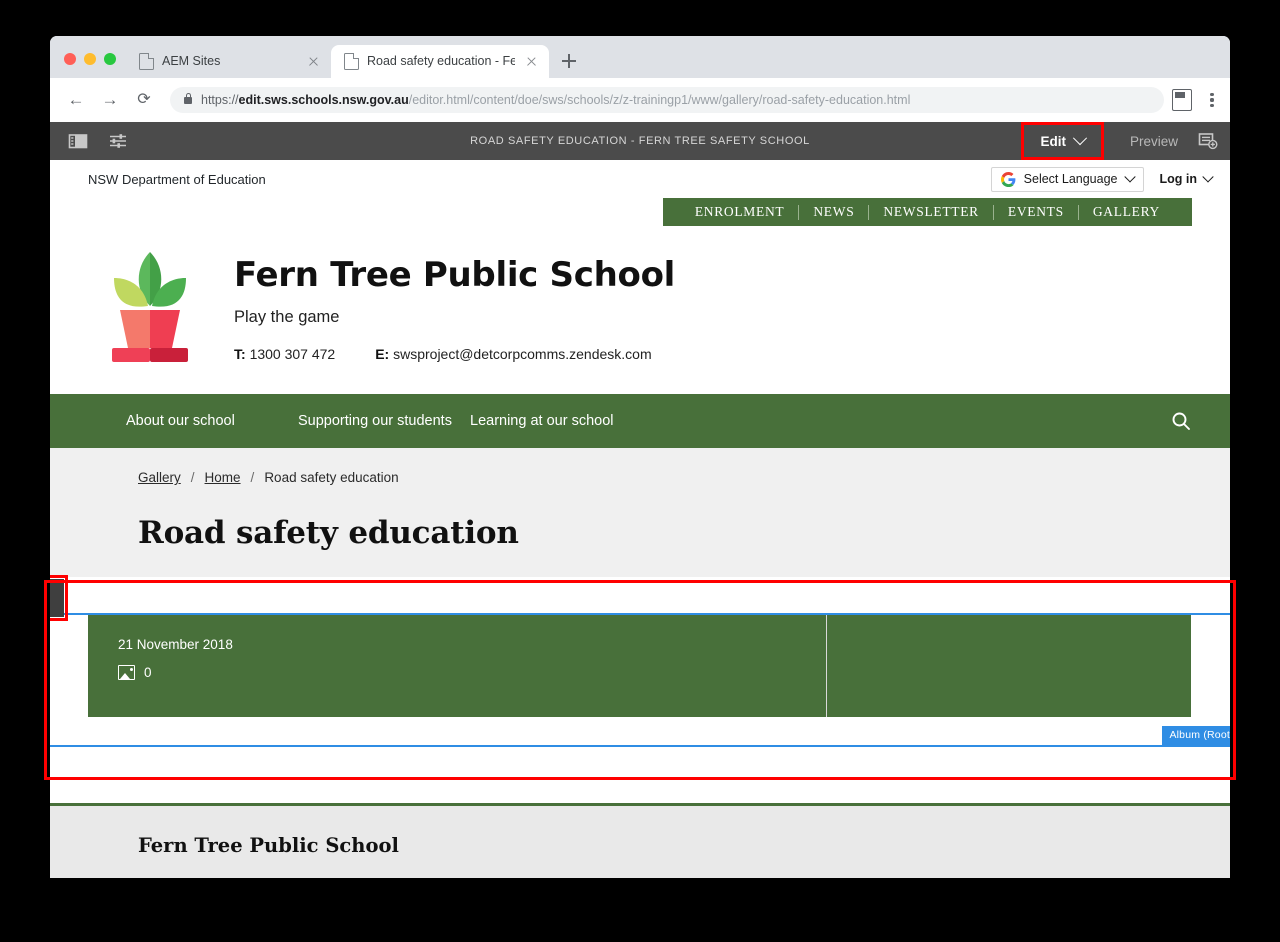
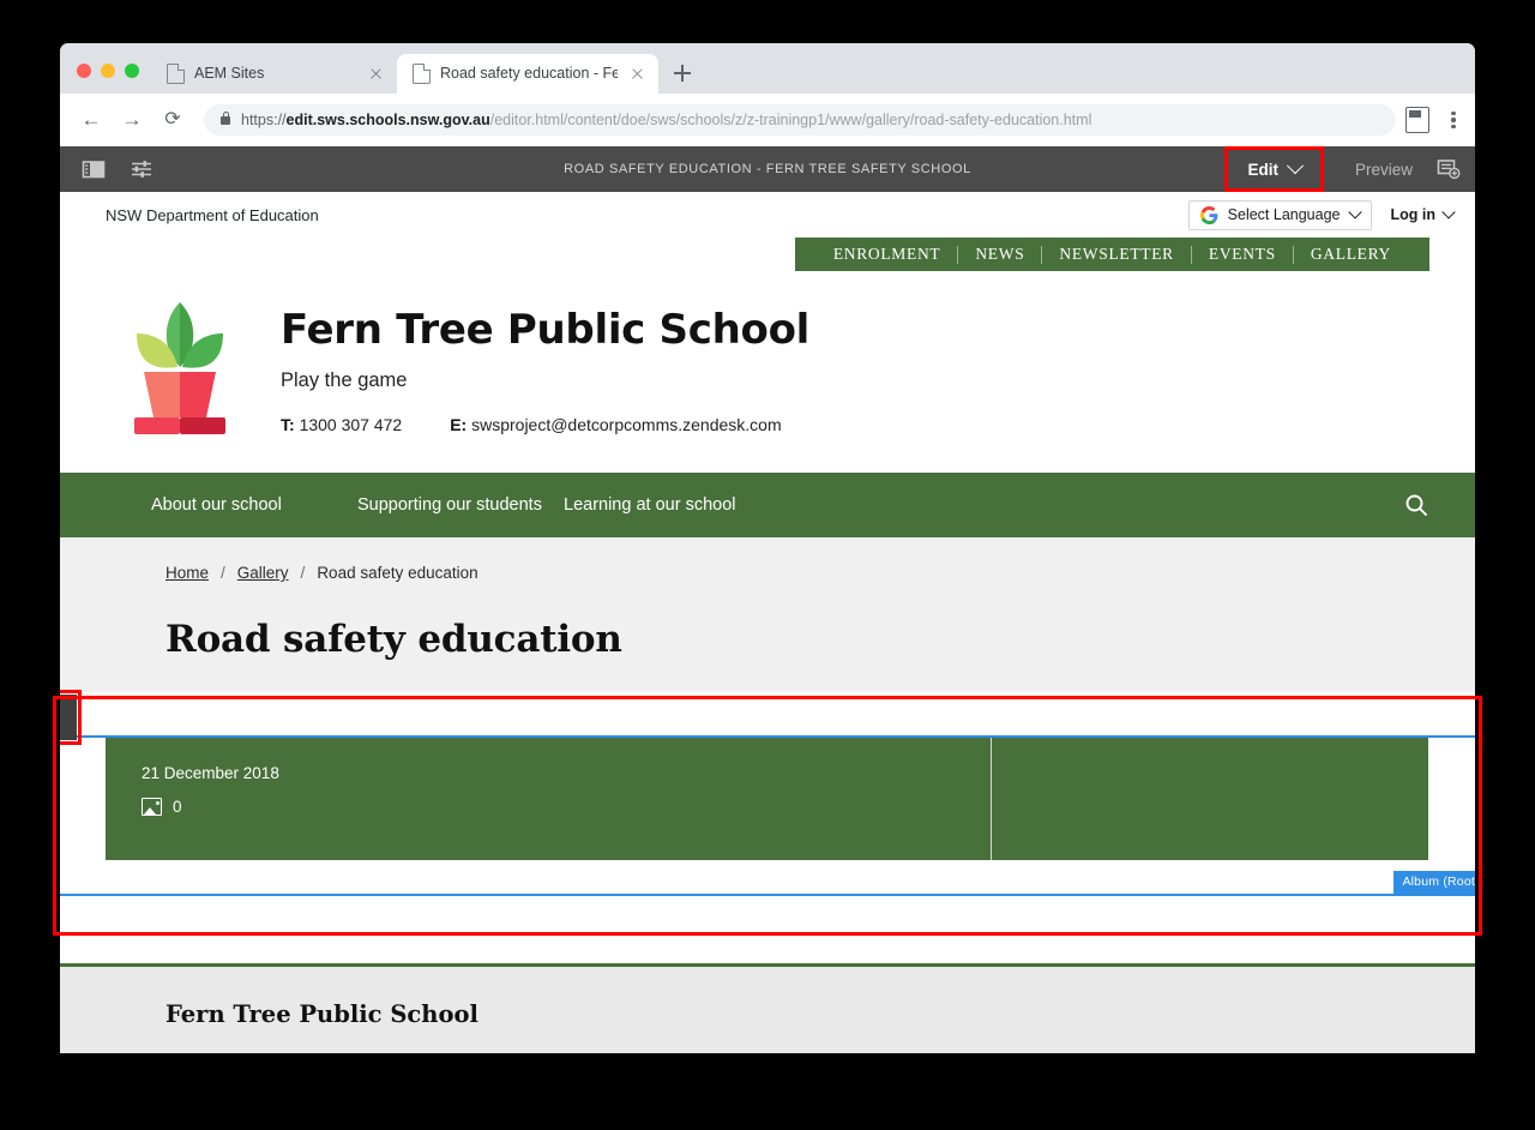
  AEM Sites
  Road safety education - Fe
  ←
  →
  ⟳
  https://
  edit.sws.schools.nsw.gov.au
  /editor.html/content/doe/sws/schools/z/z-trainingp1/www/gallery/road-safety-education.html
  ROAD SAFETY EDUCATION - FERN TREE SAFETY SCHOOL
  Edit
  Preview
  NSW Department of Education
  Select Language
  Log in
  ENROLMENT
  NEWS
  NEWSLETTER
  EVENTS
  GALLERY
  Fern Tree Public School
  Play the game
  T: 1300 307 472
  E: swsproject@detcorpcomms.zendesk.com
  About our school
  Supporting our students
  Learning at our school
- Gallery
+ Home
  /
- Home
+ Gallery
  /
  Road safety education
  Road safety education
- 21 November 2018
+ 21 December 2018
  0
  Album (Root
  Fern Tree Public School
